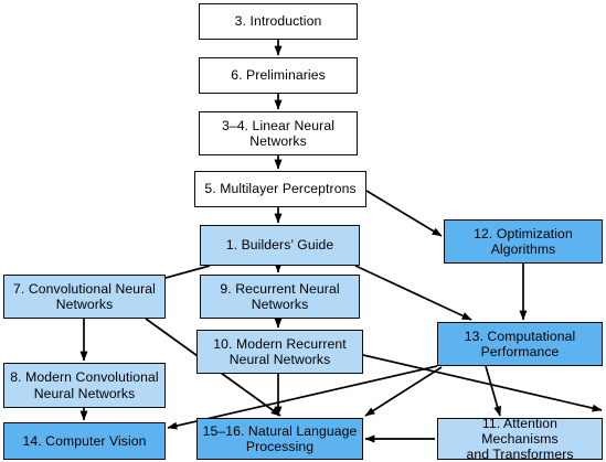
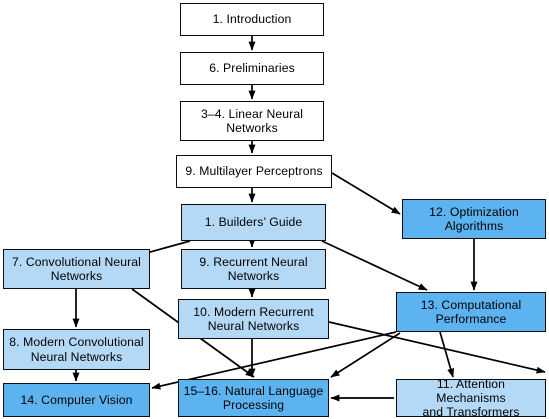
- 3. Introduction
+ 1. Introduction
  6. Preliminaries
  3–4. Linear Neural
  Networks
- 5. Multilayer Perceptrons
+ 9. Multilayer Perceptrons
  1. Builders’ Guide
  7. Convolutional Neural
  Networks
  8. Modern Convolutional
  Neural Networks
  9. Recurrent Neural
  Networks
  10. Modern Recurrent
  Neural Networks
  11. Attention Mechanisms
  and Transformers
  12. Optimization
  Algorithms
  13. Computational
  Performance
  14. Computer Vision
  15–16. Natural Language
  Processing
